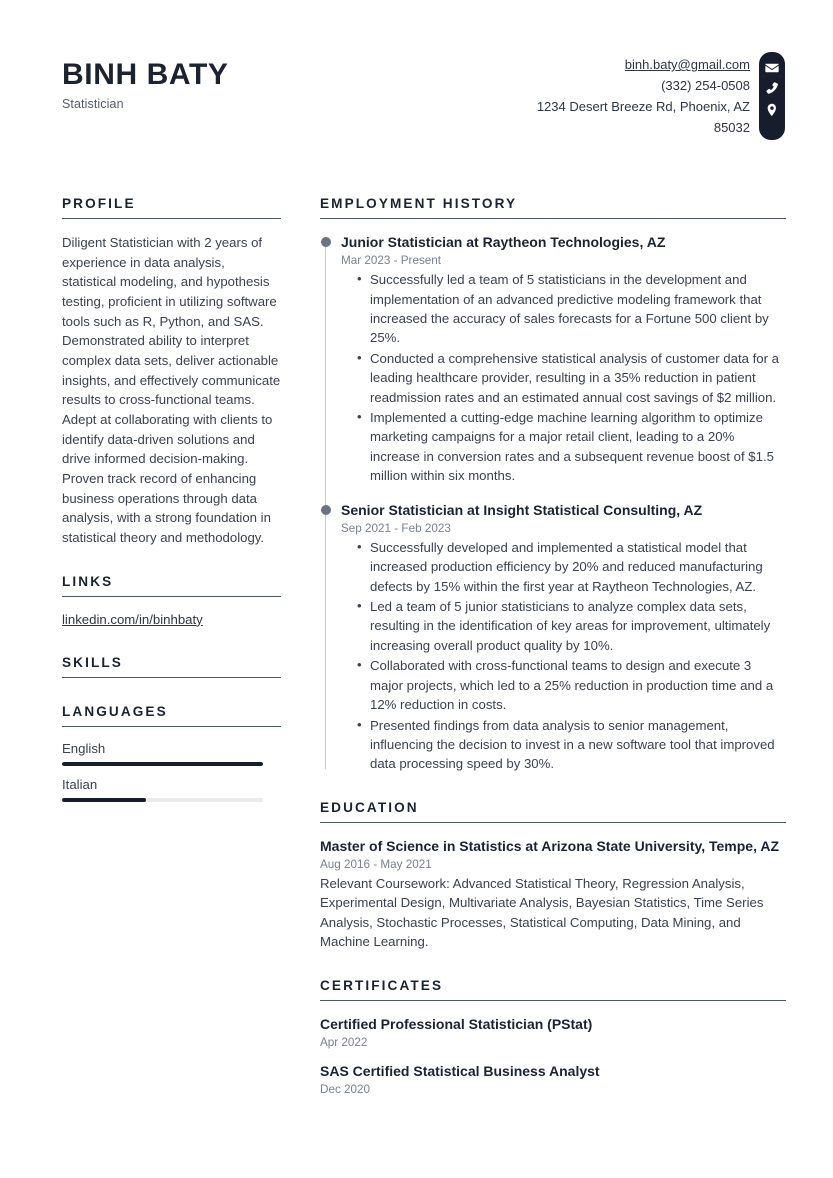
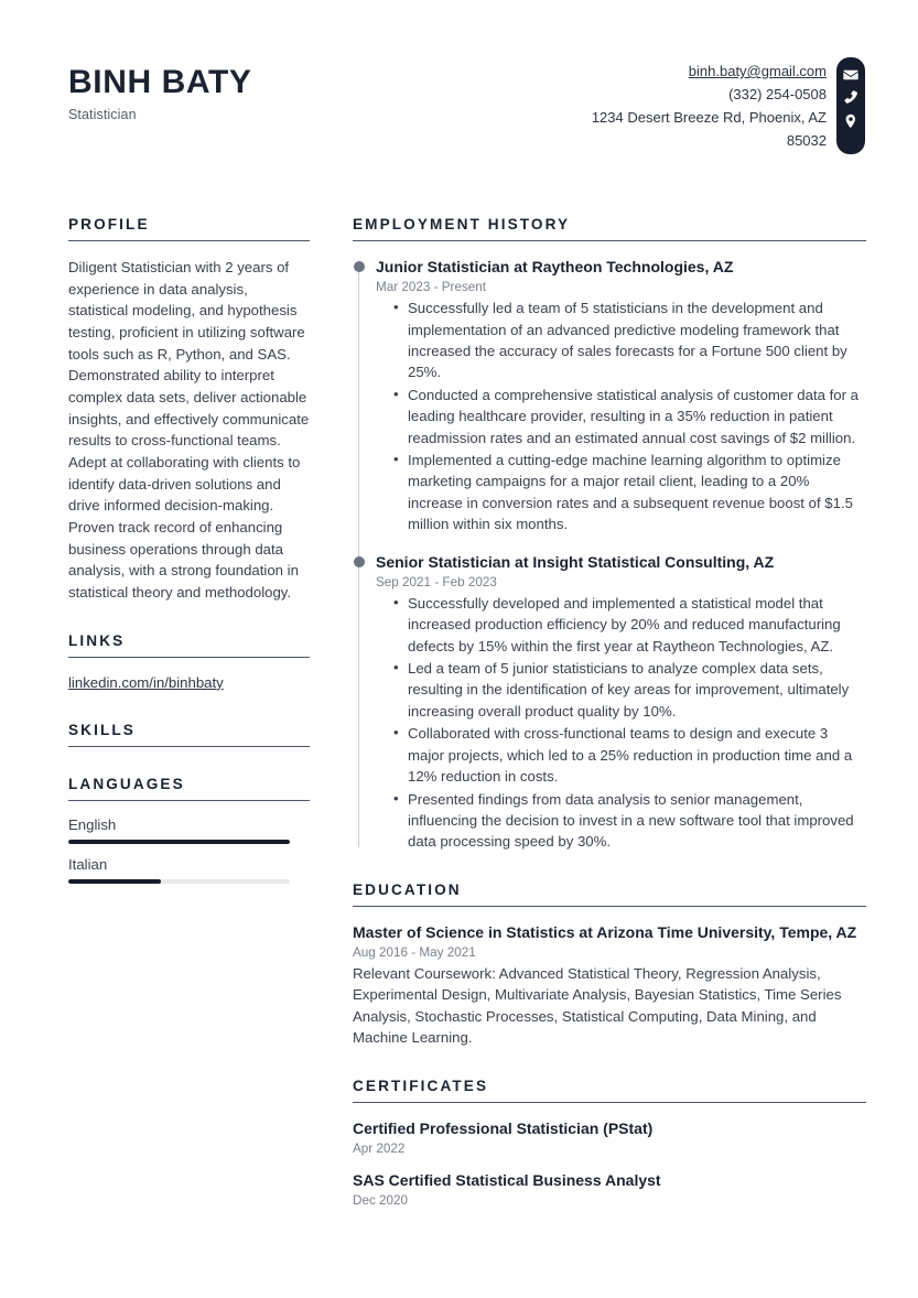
  BINH BATY
  Statistician
  binh.baty@gmail.com
  (332) 254-0508
  1234 Desert Breeze Rd, Phoenix, AZ
  85032
  PROFILE
  Diligent Statistician with 2 years of experience in data analysis, statistical modeling, and hypothesis testing, proficient in utilizing software tools such as R, Python, and SAS. Demonstrated ability to interpret complex data sets, deliver actionable insights, and effectively communicate results to cross-functional teams. Adept at collaborating with clients to identify data-driven solutions and drive informed decision-making. Proven track record of enhancing business operations through data analysis, with a strong foundation in statistical theory and methodology.
  LINKS
  linkedin.com/in/binhbaty
  SKILLS
  LANGUAGES
  English
  Italian
  EMPLOYMENT HISTORY
  Junior Statistician at Raytheon Technologies, AZ
  Mar 2023 - Present
  Successfully led a team of 5 statisticians in the development and implementation of an advanced predictive modeling framework that increased the accuracy of sales forecasts for a Fortune 500 client by 25%.
  Conducted a comprehensive statistical analysis of customer data for a leading healthcare provider, resulting in a 35% reduction in patient readmission rates and an estimated annual cost savings of $2 million.
  Implemented a cutting-edge machine learning algorithm to optimize marketing campaigns for a major retail client, leading to a 20% increase in conversion rates and a subsequent revenue boost of $1.5 million within six months.
  Senior Statistician at Insight Statistical Consulting, AZ
  Sep 2021 - Feb 2023
  Successfully developed and implemented a statistical model that increased production efficiency by 20% and reduced manufacturing defects by 15% within the first year at Raytheon Technologies, AZ.
  Led a team of 5 junior statisticians to analyze complex data sets, resulting in the identification of key areas for improvement, ultimately increasing overall product quality by 10%.
  Collaborated with cross-functional teams to design and execute 3 major projects, which led to a 25% reduction in production time and a 12% reduction in costs.
  Presented findings from data analysis to senior management, influencing the decision to invest in a new software tool that improved data processing speed by 30%.
  EDUCATION
- Master of Science in Statistics at Arizona State University, Tempe, AZ
+ Master of Science in Statistics at Arizona Time University, Tempe, AZ
  Aug 2016 - May 2021
  Relevant Coursework: Advanced Statistical Theory, Regression Analysis, Experimental Design, Multivariate Analysis, Bayesian Statistics, Time Series Analysis, Stochastic Processes, Statistical Computing, Data Mining, and Machine Learning.
  CERTIFICATES
  Certified Professional Statistician (PStat)
  Apr 2022
  SAS Certified Statistical Business Analyst
  Dec 2020
